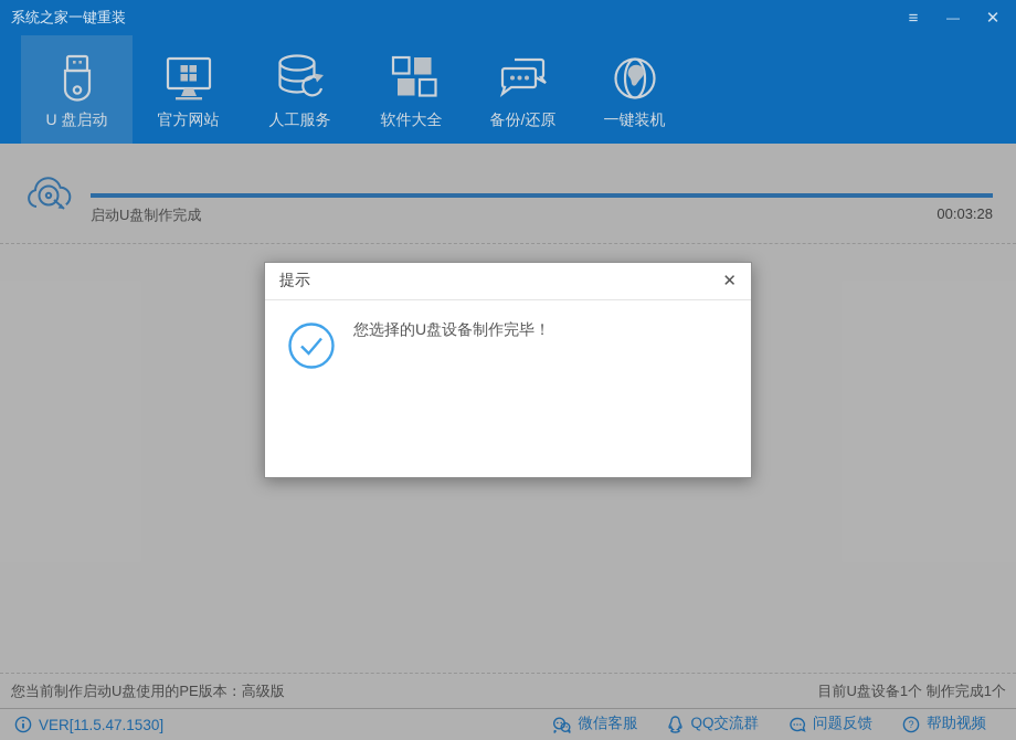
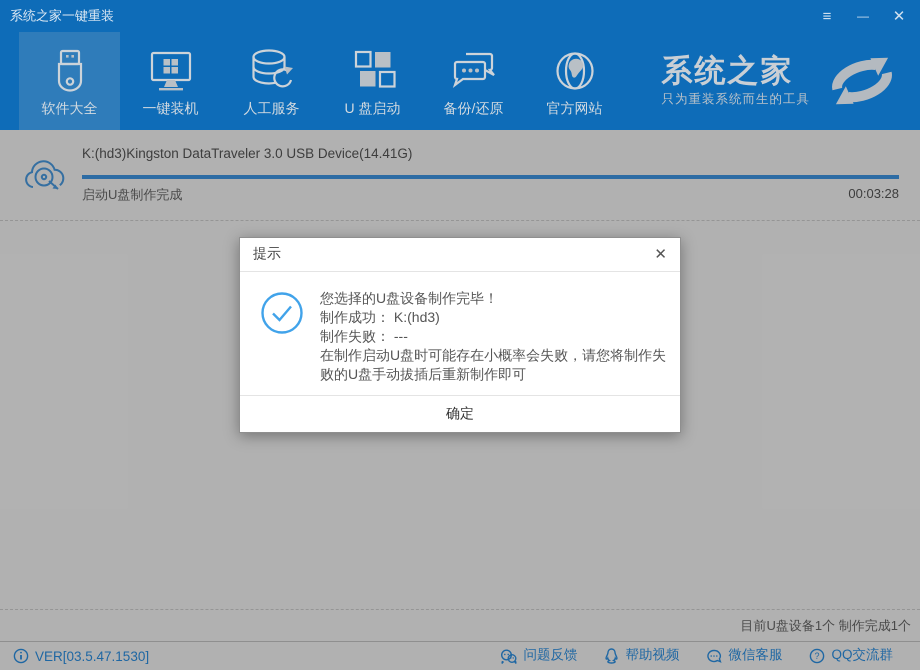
  系统之家一键重装
  ≡
  —
  ✕
- U 盘启动
+ 软件大全
- 官方网站
+ 一键装机
  人工服务
- 软件大全
+ U 盘启动
  备份/还原
- 一键装机
+ 官方网站
+ 系统之家
+ 只为重装系统而生的工具
+ K:(hd3)Kingston DataTraveler 3.0 USB Device(14.41G)
  启动U盘制作完成
  00:03:28
- 您当前制作启动U盘使用的PE版本：高级版
  目前U盘设备1个 制作完成1个
- VER[11.5.47.1530]
+ VER[03.5.47.1530]
- 微信客服
+ 问题反馈
- QQ交流群
+ 帮助视频
- 问题反馈
+ 微信客服
  ?
- 帮助视频
+ QQ交流群
  提示
  ✕
  您选择的U盘设备制作完毕！
+ 制作成功： K:(hd3)
+ 制作失败： ---
+ 在制作启动U盘时可能存在小概率会失败，请您将制作失败的U盘手动拔插后重新制作即可
+ 确定
